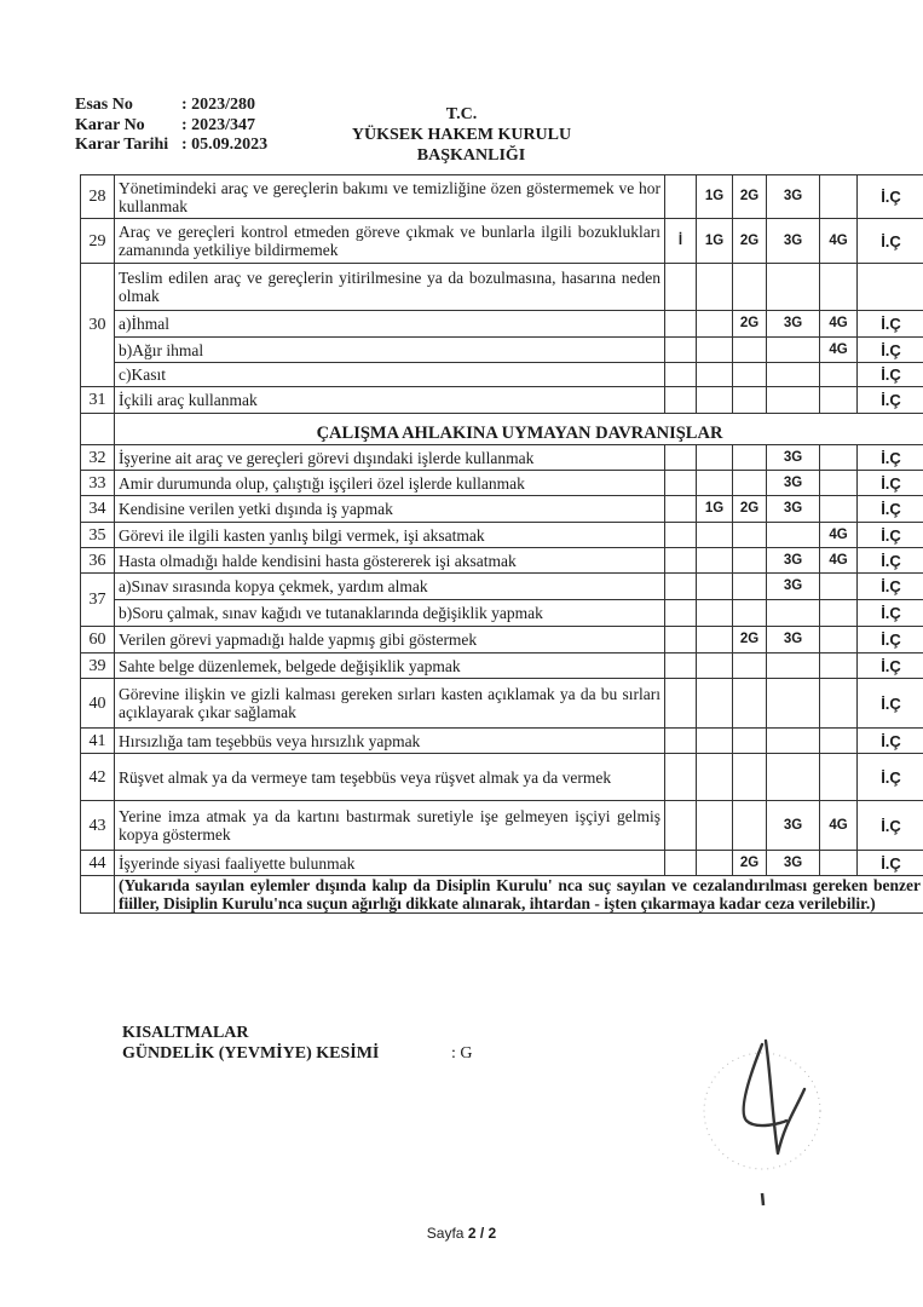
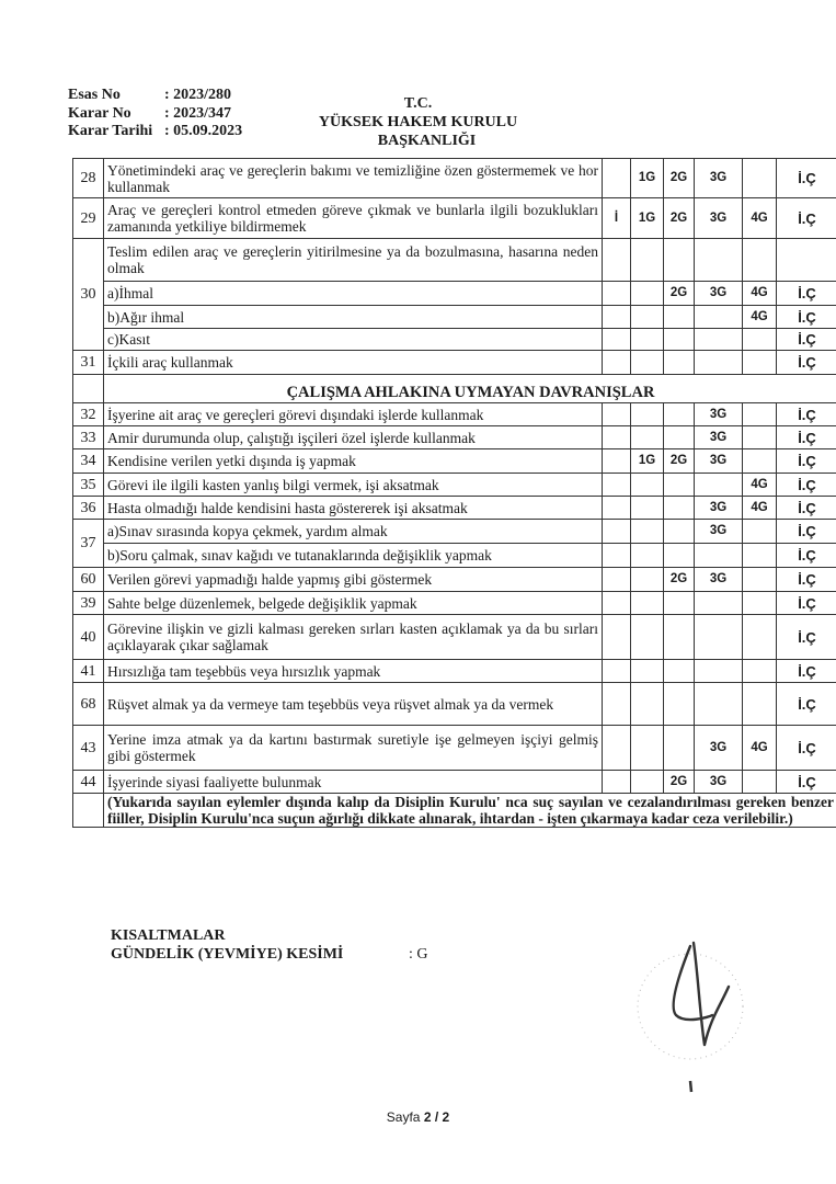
  T.C.
  YÜKSEK HAKEM KURULU
  BAŞKANLIĞI
  Esas No
  : 2023/280
  Karar No
  : 2023/347
  Karar Tarihi
  : 05.09.2023
  28	Yönetimindeki araç ve gereçlerin bakımı ve temizliğine özen göstermemek ve hor kullanmak		1G	2G	3G		İ.Ç
  29	Araç ve gereçleri kontrol etmeden göreve çıkmak ve bunlarla ilgili bozuklukları zamanında yetkiliye bildirmemek	İ	1G	2G	3G	4G	İ.Ç
  30	Teslim edilen araç ve gereçlerin yitirilmesine ya da bozulmasına, hasarına neden olmak
  a)İhmal			2G	3G	4G	İ.Ç
  b)Ağır ihmal					4G	İ.Ç
  c)Kasıt						İ.Ç
  31	İçkili araç kullanmak						İ.Ç
  	ÇALIŞMA AHLAKINA UYMAYAN DAVRANIŞLAR
  32	İşyerine ait araç ve gereçleri görevi dışındaki işlerde kullanmak				3G		İ.Ç
  33	Amir durumunda olup, çalıştığı işçileri özel işlerde kullanmak				3G		İ.Ç
  34	Kendisine verilen yetki dışında iş yapmak		1G	2G	3G		İ.Ç
  35	Görevi ile ilgili kasten yanlış bilgi vermek, işi aksatmak					4G	İ.Ç
  36	Hasta olmadığı halde kendisini hasta göstererek işi aksatmak				3G	4G	İ.Ç
  37	a)Sınav sırasında kopya çekmek, yardım almak				3G		İ.Ç
  b)Soru çalmak, sınav kağıdı ve tutanaklarında değişiklik yapmak						İ.Ç
  60	Verilen görevi yapmadığı halde yapmış gibi göstermek			2G	3G		İ.Ç
  39	Sahte belge düzenlemek, belgede değişiklik yapmak						İ.Ç
  40	Görevine ilişkin ve gizli kalması gereken sırları kasten açıklamak ya da bu sırları açıklayarak çıkar sağlamak						İ.Ç
  41	Hırsızlığa tam teşebbüs veya hırsızlık yapmak						İ.Ç
- 42	Rüşvet almak ya da vermeye tam teşebbüs veya rüşvet almak ya da vermek						İ.Ç
+ 68	Rüşvet almak ya da vermeye tam teşebbüs veya rüşvet almak ya da vermek						İ.Ç
- 43	Yerine imza atmak ya da kartını bastırmak suretiyle işe gelmeyen işçiyi gelmiş kopya göstermek				3G	4G	İ.Ç
+ 43	Yerine imza atmak ya da kartını bastırmak suretiyle işe gelmeyen işçiyi gelmiş gibi göstermek				3G	4G	İ.Ç
  44	İşyerinde siyasi faaliyette bulunmak			2G	3G		İ.Ç
  	(Yukarıda sayılan eylemler dışında kalıp da Disiplin Kurulu' nca suç sayılan ve cezalandırılması gereken benzer fiiller, Disiplin Kurulu'nca suçun ağırlığı dikkate alınarak, ihtardan - işten çıkarmaya kadar ceza verilebilir.)
  KISALTMALAR
  GÜNDELİK (YEVMİYE) KESİMİ
  : G
  Sayfa 2 / 2
